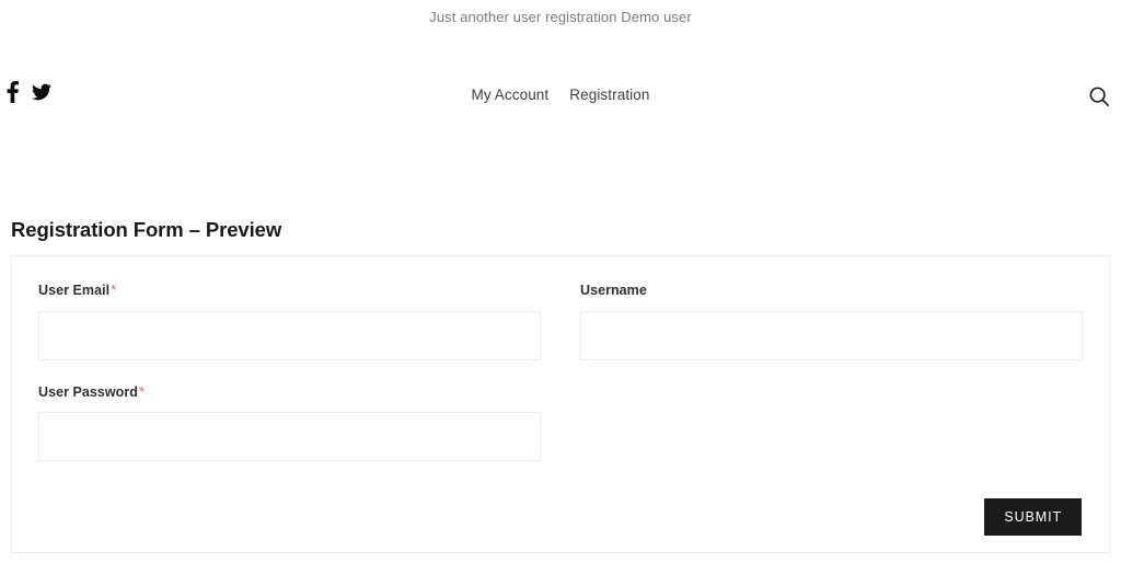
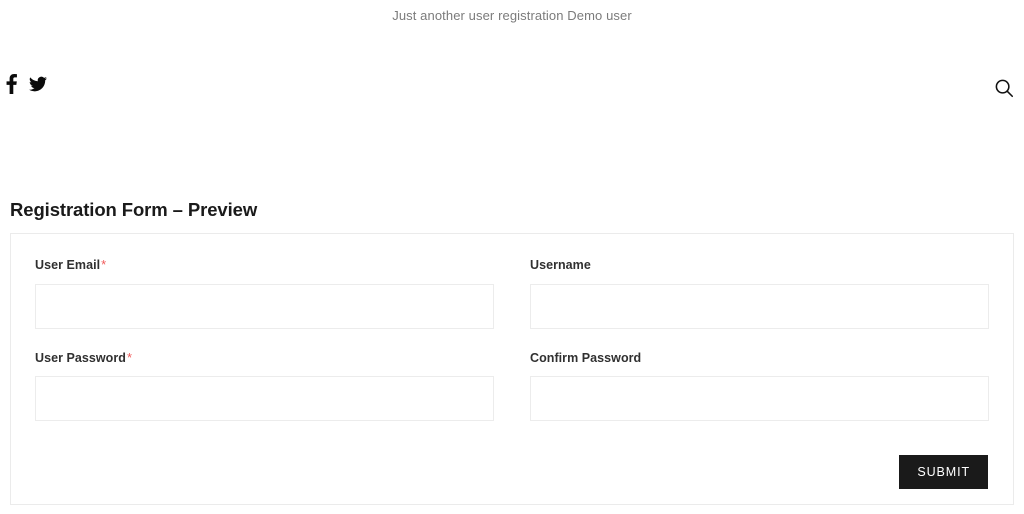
  Just another user registration Demo user
- My Account
- Registration
  Registration Form – Preview
  User Email*
  Username
  User Password*
+ Confirm Password
  SUBMIT
